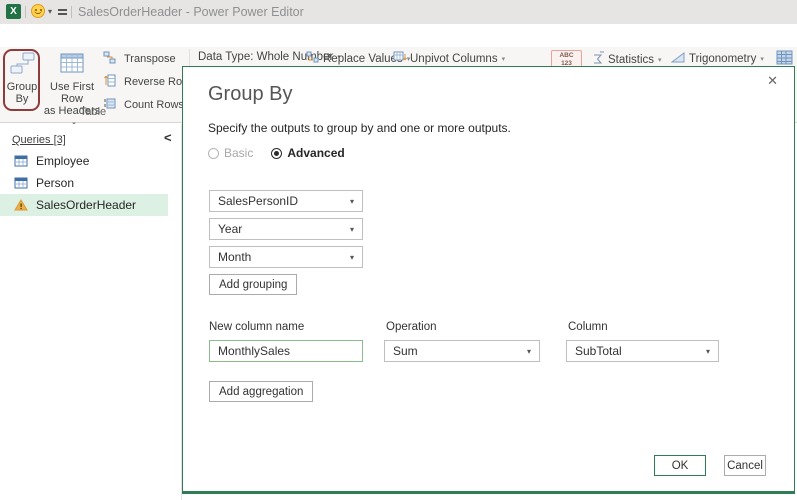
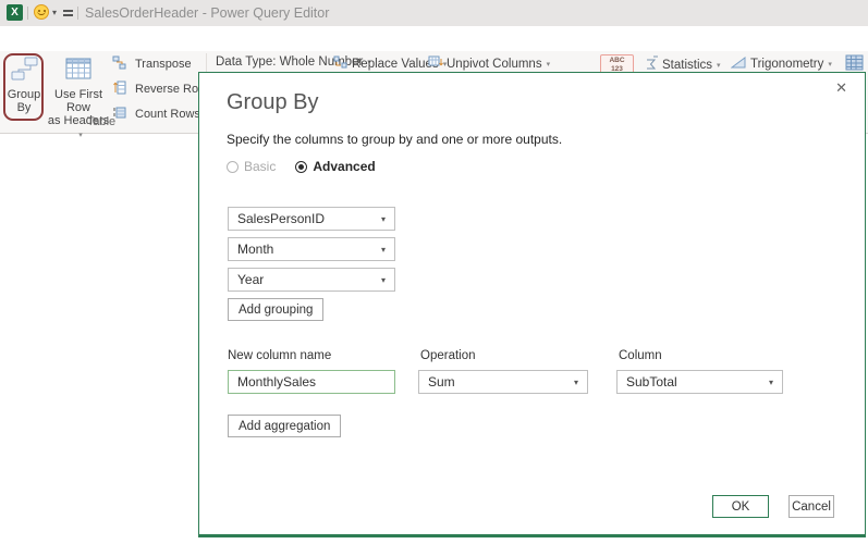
  X
  ▾
- SalesOrderHeader - Power Power Editor
+ SalesOrderHeader - Power Query Editor
  Group
  By
  Use First Row
  as Headers
  Transpose
  Reverse Ro
  Count Row
  Table
  Data Type: Whole Number
  Replace Valu
  Unpivot Columns
  Statistics
  Trigonometry
- Queries [3]
- <
- Employee
- Person
- SalesOrderHeader
  ✕
  Group By
- Specify the outputs to group by and one or more outputs.
+ Specify the columns to group by and one or more outputs.
  Basic
  Advanced
  SalesPersonID
  ▾
- Year
+ Month
  ▾
- Month
+ Year
  ▾
  Add grouping
  New column name
  Operation
  Column
  MonthlySales
  Sum
  ▾
  SubTotal
  ▾
  Add aggregation
  OK
  Cancel
